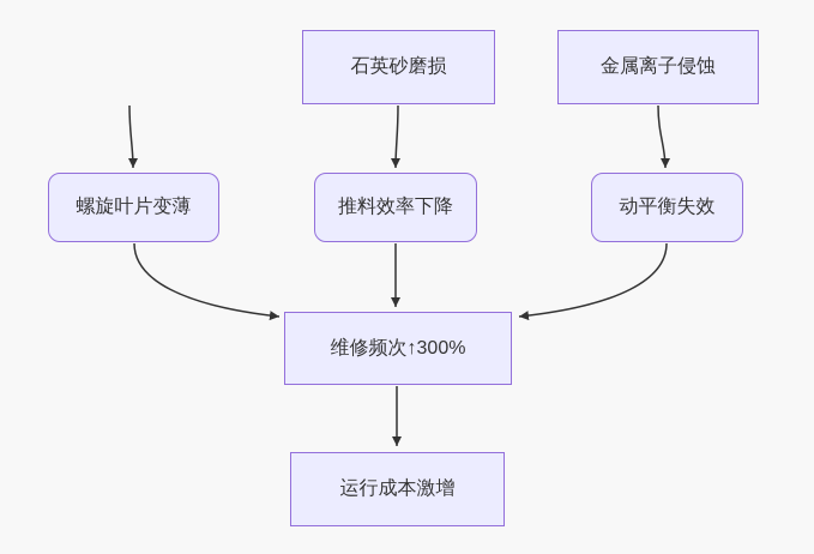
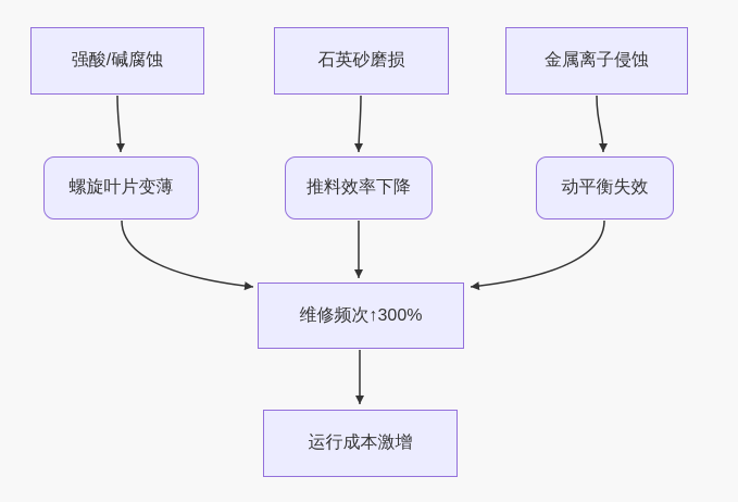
+ 强酸/碱腐蚀
  石英砂磨损
  金属离子侵蚀
  螺旋叶片变薄
  推料效率下降
  动平衡失效
  维修频次↑300%
  运行成本激增
